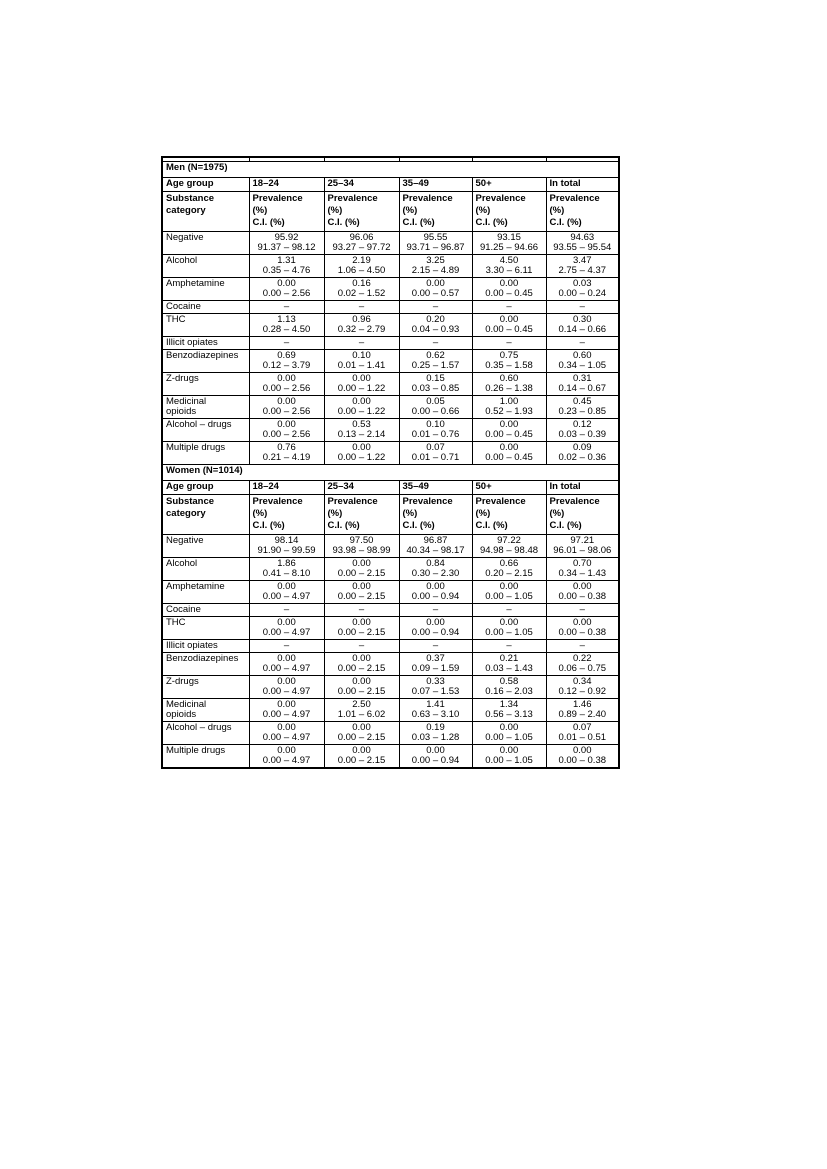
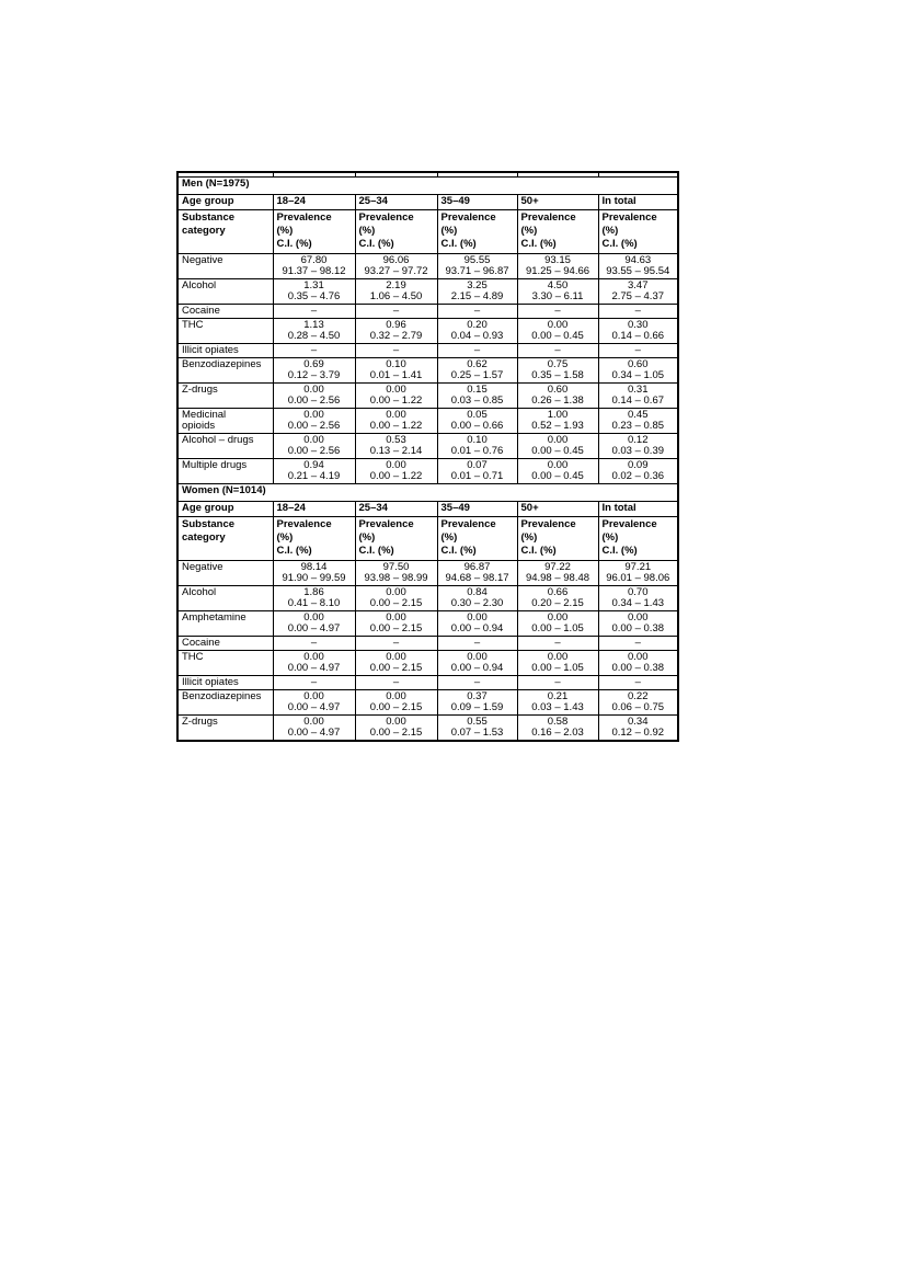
  Men (N=1975)
  Age group	18–24	25–34	35–49	50+	In total
  Substancecategory	Prevalence(%)C.I. (%)	Prevalence(%)C.I. (%)	Prevalence(%)C.I. (%)	Prevalence(%)C.I. (%)	Prevalence(%)C.I. (%)
- Negative	95.9291.37 – 98.12	96.0693.27 – 97.72	95.5593.71 – 96.87	93.1591.25 – 94.66	94.6393.55 – 95.54
+ Negative	67.8091.37 – 98.12	96.0693.27 – 97.72	95.5593.71 – 96.87	93.1591.25 – 94.66	94.6393.55 – 95.54
  Alcohol	1.310.35 – 4.76	2.191.06 – 4.50	3.252.15 – 4.89	4.503.30 – 6.11	3.472.75 – 4.37
- Amphetamine	0.000.00 – 2.56	0.160.02 – 1.52	0.000.00 – 0.57	0.000.00 – 0.45	0.030.00 – 0.24
  Cocaine	–	–	–	–	–
  THC	1.130.28 – 4.50	0.960.32 – 2.79	0.200.04 – 0.93	0.000.00 – 0.45	0.300.14 – 0.66
  Illicit opiates	–	–	–	–	–
  Benzodiazepines	0.690.12 – 3.79	0.100.01 – 1.41	0.620.25 – 1.57	0.750.35 – 1.58	0.600.34 – 1.05
  Z-drugs	0.000.00 – 2.56	0.000.00 – 1.22	0.150.03 – 0.85	0.600.26 – 1.38	0.310.14 – 0.67
  Medicinalopioids	0.000.00 – 2.56	0.000.00 – 1.22	0.050.00 – 0.66	1.000.52 – 1.93	0.450.23 – 0.85
  Alcohol – drugs	0.000.00 – 2.56	0.530.13 – 2.14	0.100.01 – 0.76	0.000.00 – 0.45	0.120.03 – 0.39
- Multiple drugs	0.760.21 – 4.19	0.000.00 – 1.22	0.070.01 – 0.71	0.000.00 – 0.45	0.090.02 – 0.36
+ Multiple drugs	0.940.21 – 4.19	0.000.00 – 1.22	0.070.01 – 0.71	0.000.00 – 0.45	0.090.02 – 0.36
  Women (N=1014)
  Age group	18–24	25–34	35–49	50+	In total
  Substancecategory	Prevalence(%)C.I. (%)	Prevalence(%)C.I. (%)	Prevalence(%)C.I. (%)	Prevalence(%)C.I. (%)	Prevalence(%)C.I. (%)
- Negative	98.1491.90 – 99.59	97.5093.98 – 98.99	96.8740.34 – 98.17	97.2294.98 – 98.48	97.2196.01 – 98.06
+ Negative	98.1491.90 – 99.59	97.5093.98 – 98.99	96.8794.68 – 98.17	97.2294.98 – 98.48	97.2196.01 – 98.06
  Alcohol	1.860.41 – 8.10	0.000.00 – 2.15	0.840.30 – 2.30	0.660.20 – 2.15	0.700.34 – 1.43
  Amphetamine	0.000.00 – 4.97	0.000.00 – 2.15	0.000.00 – 0.94	0.000.00 – 1.05	0.000.00 – 0.38
  Cocaine	–	–	–	–	–
  THC	0.000.00 – 4.97	0.000.00 – 2.15	0.000.00 – 0.94	0.000.00 – 1.05	0.000.00 – 0.38
  Illicit opiates	–	–	–	–	–
  Benzodiazepines	0.000.00 – 4.97	0.000.00 – 2.15	0.370.09 – 1.59	0.210.03 – 1.43	0.220.06 – 0.75
- Z-drugs	0.000.00 – 4.97	0.000.00 – 2.15	0.330.07 – 1.53	0.580.16 – 2.03	0.340.12 – 0.92
+ Z-drugs	0.000.00 – 4.97	0.000.00 – 2.15	0.550.07 – 1.53	0.580.16 – 2.03	0.340.12 – 0.92
- Medicinalopioids	0.000.00 – 4.97	2.501.01 – 6.02	1.410.63 – 3.10	1.340.56 – 3.13	1.460.89 – 2.40
- Alcohol – drugs	0.000.00 – 4.97	0.000.00 – 2.15	0.190.03 – 1.28	0.000.00 – 1.05	0.070.01 – 0.51
- Multiple drugs	0.000.00 – 4.97	0.000.00 – 2.15	0.000.00 – 0.94	0.000.00 – 1.05	0.000.00 – 0.38
